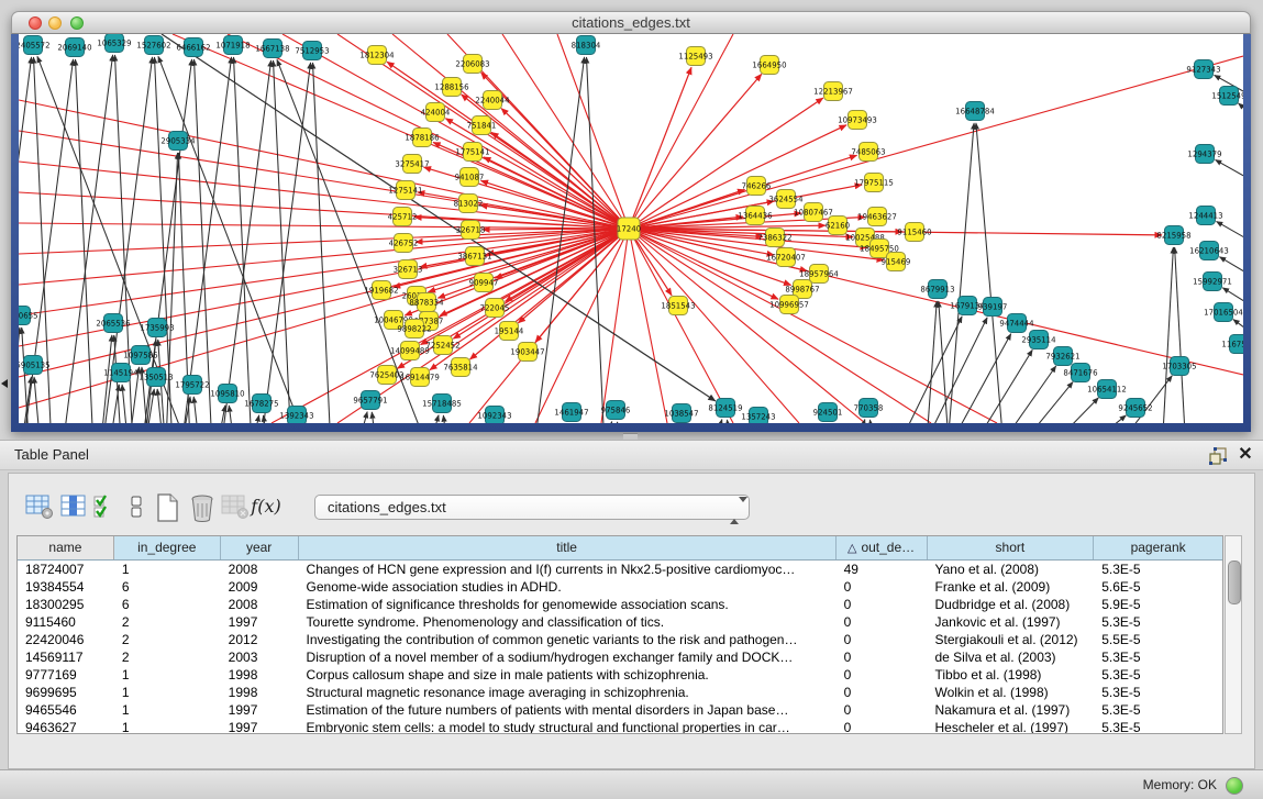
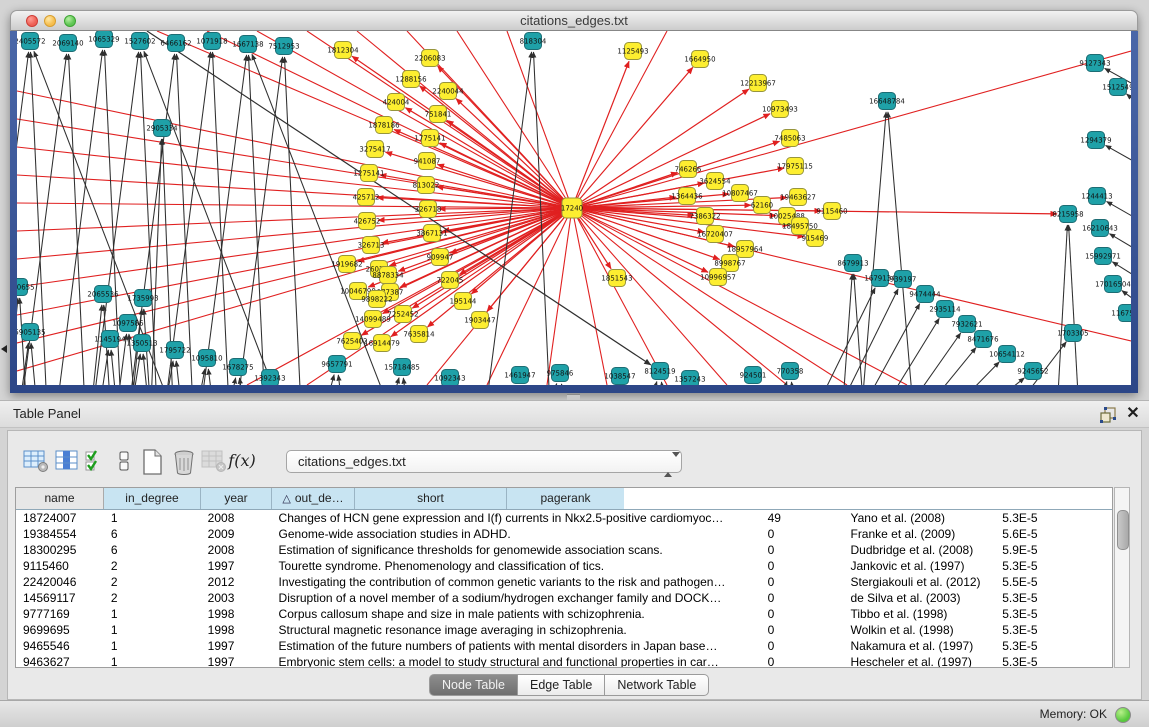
  citations_edges.txt
  2405572
  2069140
  1065329
  1527602
  6466162
  1071918
  1667138
  7512953
  818304
  2905334
  5905135
  2065536
  1735993
  1097586
  1145194
  1350513
  1795722
  1095810
  1678275
  1392343
  9657791
  15718485
  1092343
  1461947
  975846
  1038547
  8124519
  1357243
  924501
  770358
  8679913
  1679134
  939197
  9474444
  2935114
  7932621
  8471676
  10654112
  9245652
  1703305
  16648784
  8215958
  1244413
  16210643
  15992971
  17016504
  9127343
  151254
  1294379
  2206083
  1288156
  424004
  1878186
  3275417
  1275141
  425712
  426752
  326713
  7252452
  7635814
  2240044
  751841
  1775141
  941087
  813022
  326718
  3867131
  909947
  722045
  195144
  1903447
  1812304
  1125493
  1664950
  12213967
  10973493
  7485063
  17975115
  746266
  3624554
  10807467
  62160
  19463627
  1364436
  7386322
  10025488
  9115460
  18495750
  16720407
  18957964
  8998767
  10996957
  1851543
  915469
  1919682
  8878334
  1004679
  9898222
  14099489
  7625402
  16914479
  17240
  Table Panel
  ✕
  f(x)
  citations_edges.txt
  name
  in_degree
  year
- title
  △ out_de…
  short
  pagerank
  18724007
  1
  2008
  Changes of HCN gene expression and I(f) currents in Nkx2.5-positive cardiomyoc…
  49
  Yano et al. (2008)
  5.3E-5
  19384554
  6
  2009
  Genome-wide association studies in ADHD.
  0
  Franke et al. (2009)
  5.6E-5
  18300295
  6
  2008
  Estimation of significance thresholds for genomewide association scans.
  0
  Dudbridge et al. (2008)
  5.9E-5
  9115460
  2
  1997
  Tourette syndrome. Phenomenology and classification of tics.
  0
  Jankovic et al. (1997)
  5.3E-5
  22420046
  2
  2012
  Investigating the contribution of common genetic variants to the risk and pathogen…
  0
  Stergiakouli et al. (2012)
  5.5E-5
  14569117
  2
  2003
  Disruption of a novel member of a sodium/hydrogen exchanger family and DOCK…
  0
  de Silva et al. (2003)
  5.3E-5
  9777169
  1
  1998
  Corpus callosum shape and size in male patients with schizophrenia.
  0
  Tibbo et al. (1998)
  5.3E-5
  9699695
  1
  1998
  Structural magnetic resonance image averaging in schizophrenia.
  0
  Wolkin et al. (1998)
  5.3E-5
  9465546
  1
  1997
  Estimation of the future numbers of patients with mental disorders in Japan base…
  0
  Nakamura et al. (1997)
  5.3E-5
  9463627
  1
  1997
  Embryonic stem cells: a model to study structural and functional properties in car…
  0
  Hescheler et al. (1997)
  5.3E-5
+ Node Table
+ Edge Table
+ Network Table
  Memory: OK
